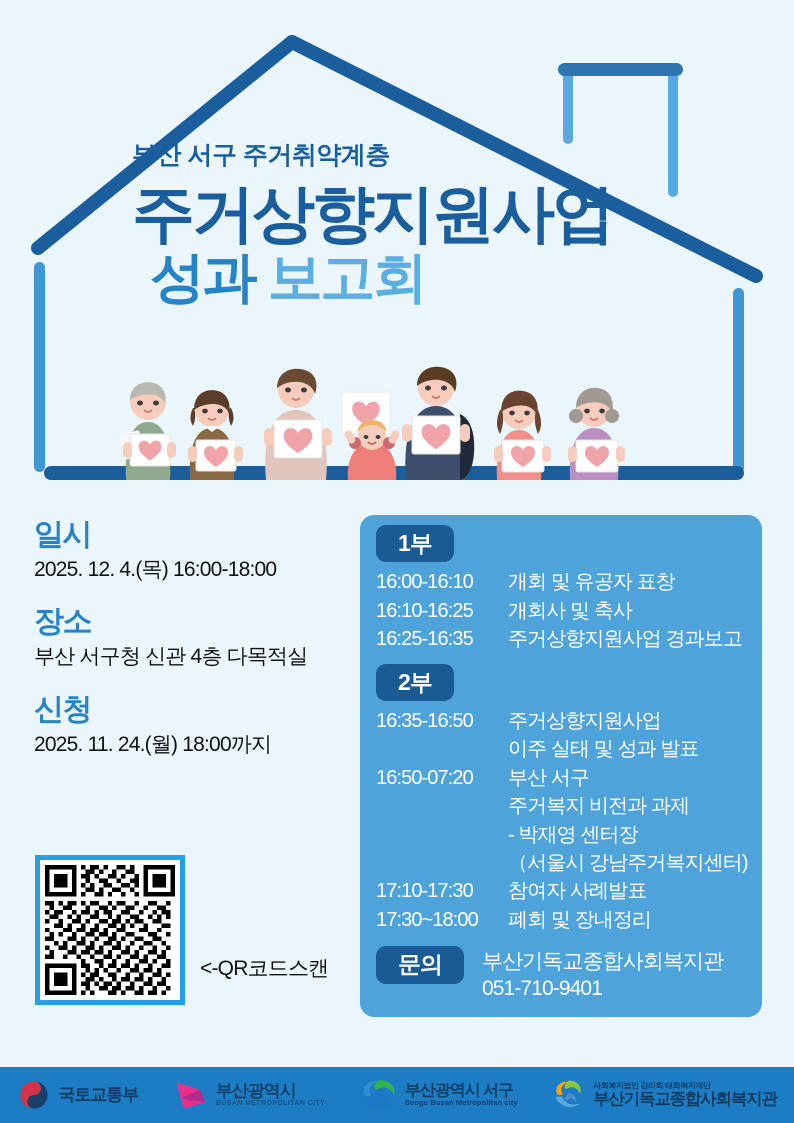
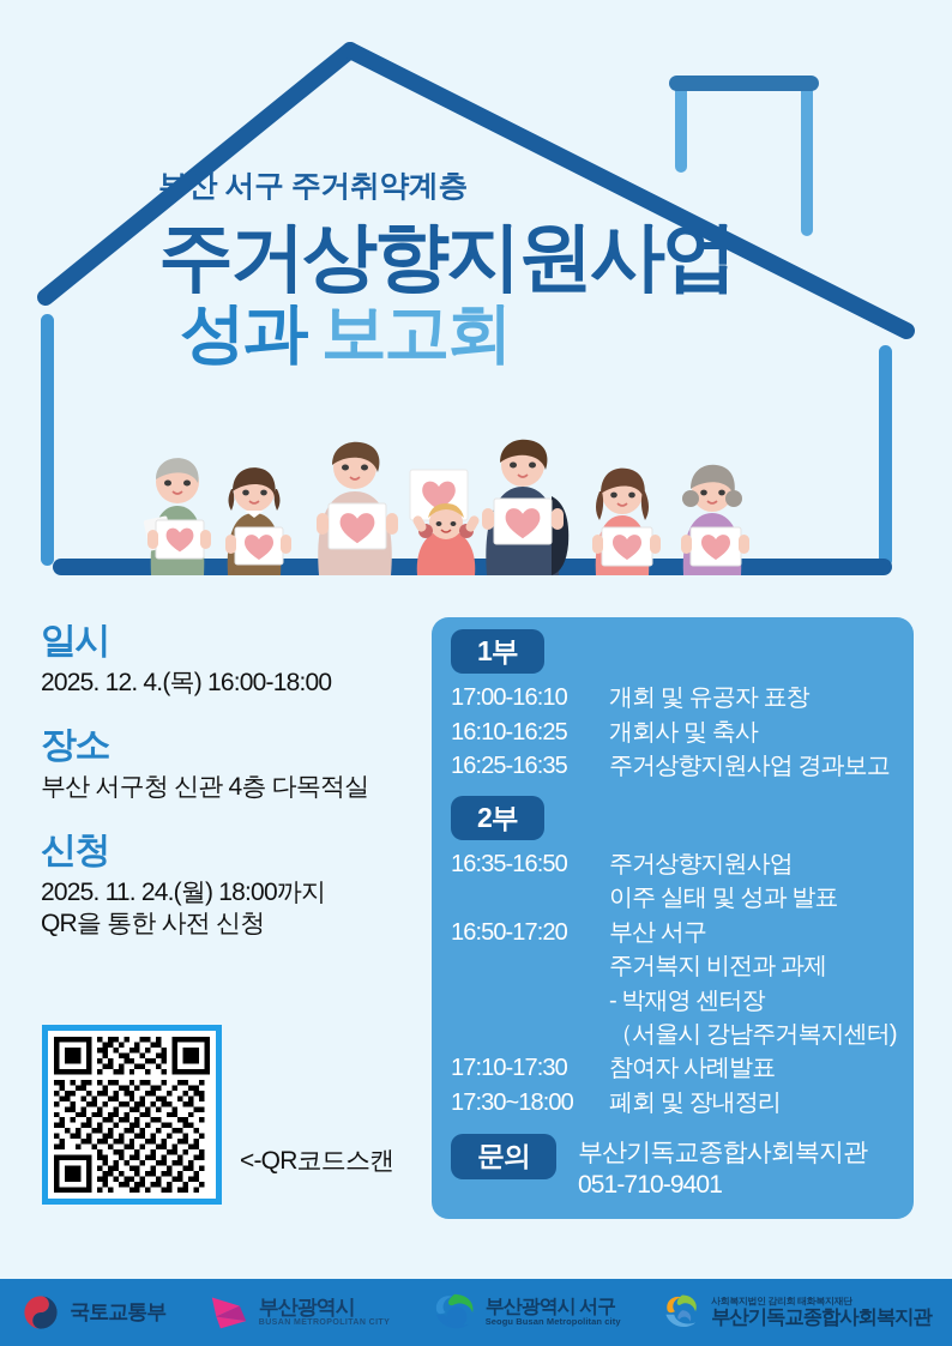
  부산 서구 주거취약계층
  주거상향지원사업
  성과 보고회
  일시
  2025. 12. 4.(목) 16:00-18:00
  장소
  부산 서구청 신관 4층 다목적실
  신청
  2025. 11. 24.(월) 18:00까지
+ QR을 통한 사전 신청
  <-QR코드스캔
  1부
- 16:00-16:10
+ 17:00-16:10
  개회 및 유공자 표창
  16:10-16:25
  개회사 및 축사
  16:25-16:35
  주거상향지원사업 경과보고
  2부
  16:35-16:50
  주거상향지원사업
  이주 실태 및 성과 발표
- 16:50-07:20
+ 16:50-17:20
  부산 서구
  주거복지 비전과 과제
  - 박재영 센터장
  （서울시 강남주거복지센터)
  17:10-17:30
  참여자 사례발표
  17:30~18:00
  폐회 및 장내정리
  문의
  부산기독교종합사회복지관
  051-710-9401
  국토교통부
  부산광역시
  부산광역시 서구
  Seogu Busan Metropolitan city
  사회복지법인 감리회 태화복지재단
  부산기독교종합사회복지관
